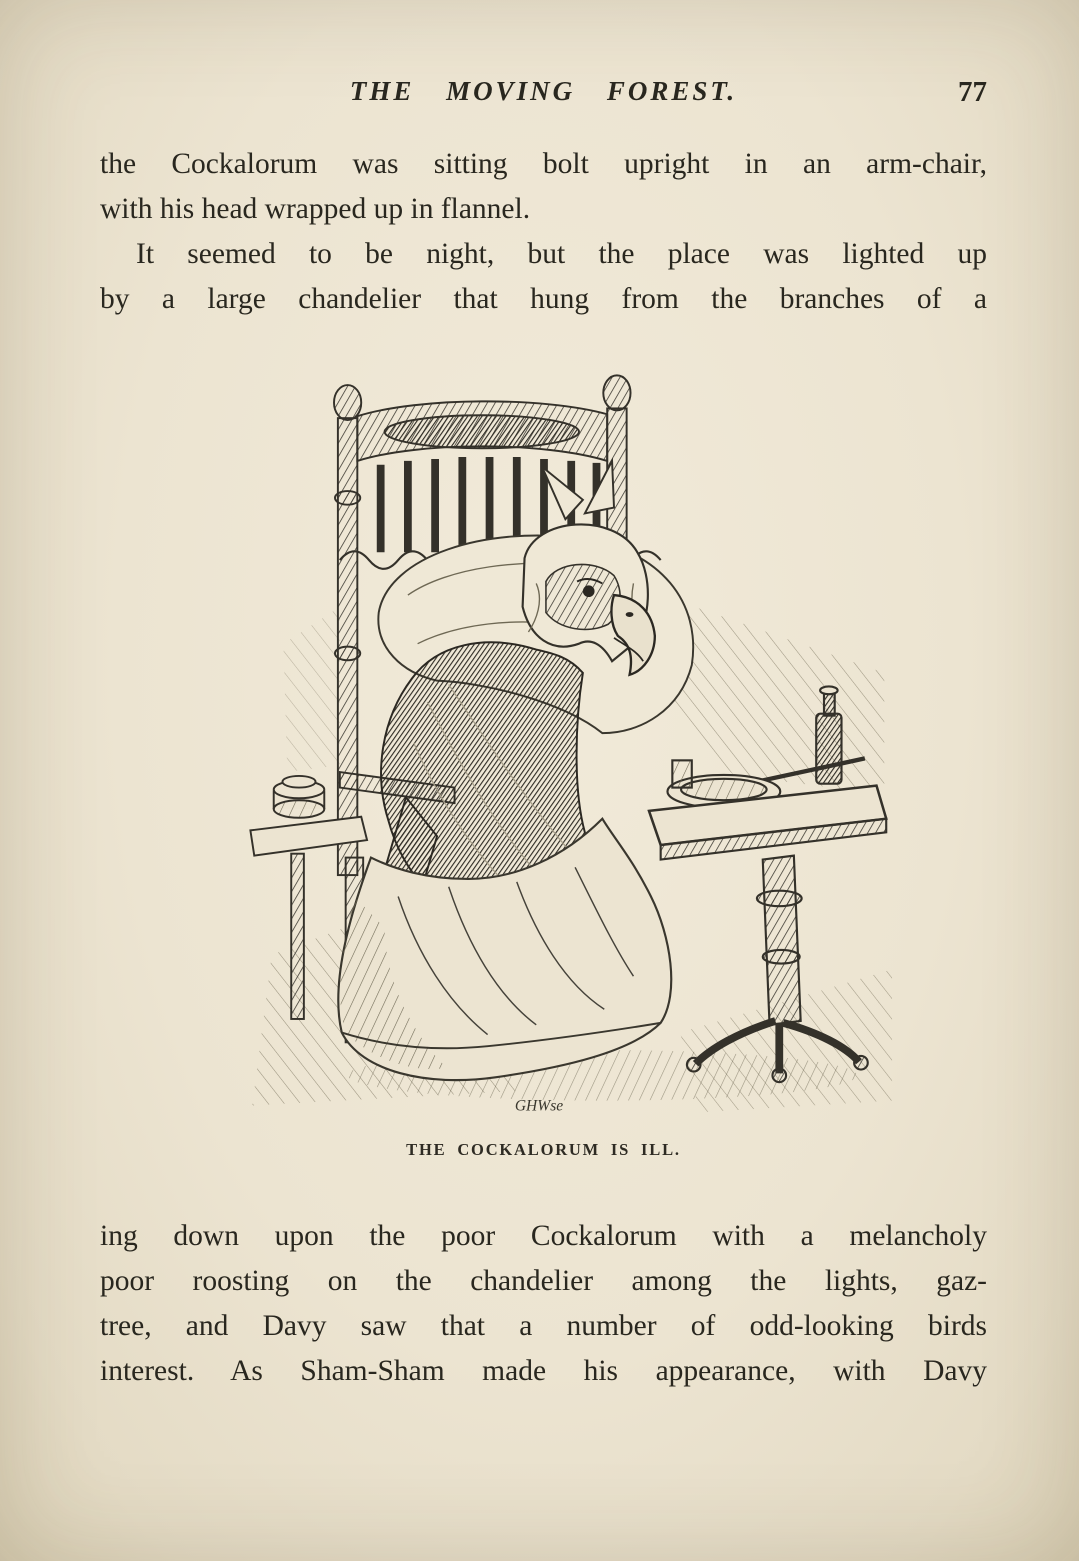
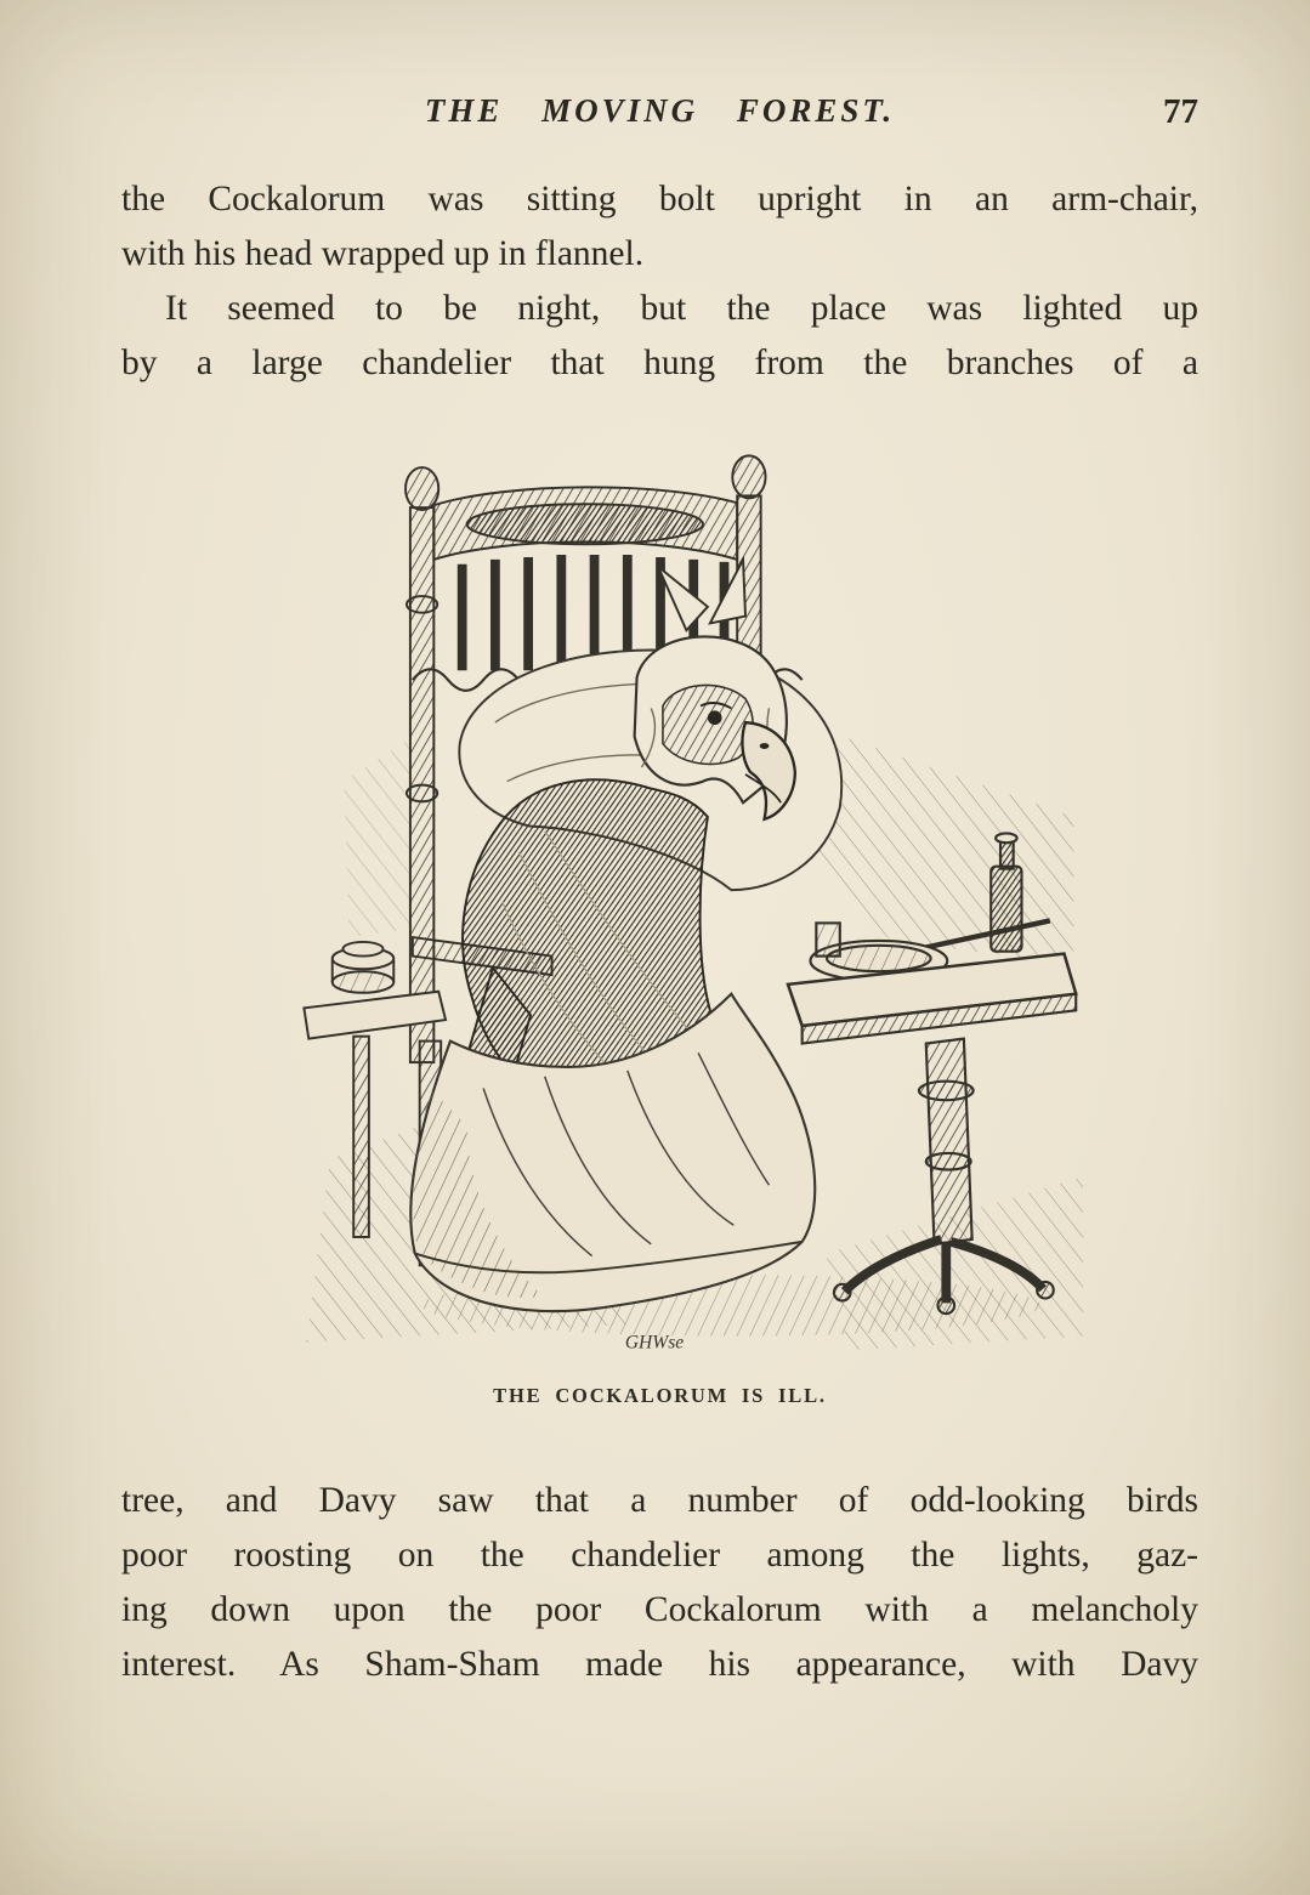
  THE MOVING FOREST.
  77
  the Cockalorum was sitting bolt upright in an arm-chair,
  with his head wrapped up in flannel.
  It seemed to be night, but the place was lighted up
  by a large chandelier that hung from the branches of a
  GHWse
  THE COCKALORUM IS ILL.
- ing down upon the poor Cockalorum with a melancholy
+ tree, and Davy saw that a number of odd-looking birds
  poor roosting on the chandelier among the lights, gaz-
- tree, and Davy saw that a number of odd-looking birds
+ ing down upon the poor Cockalorum with a melancholy
  interest. As Sham-Sham made his appearance, with Davy
